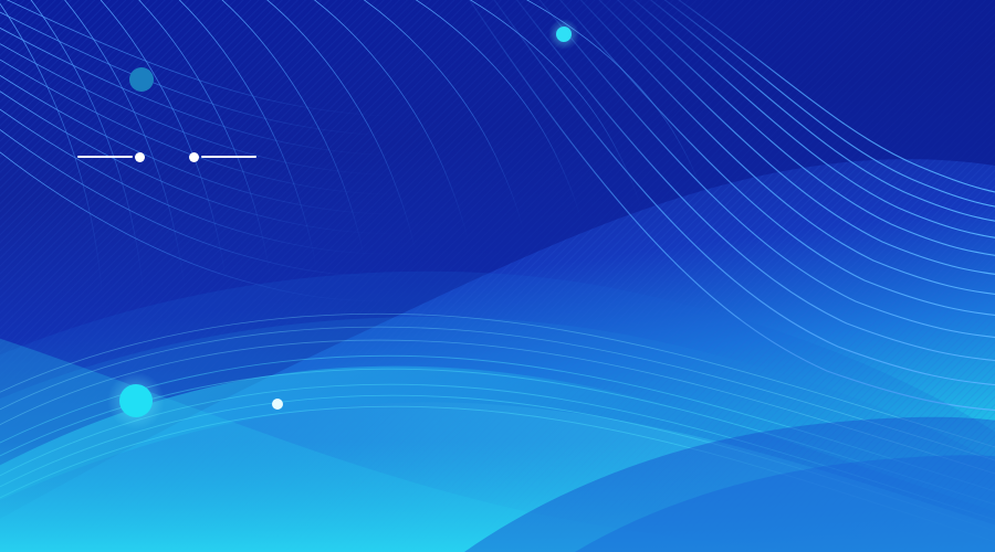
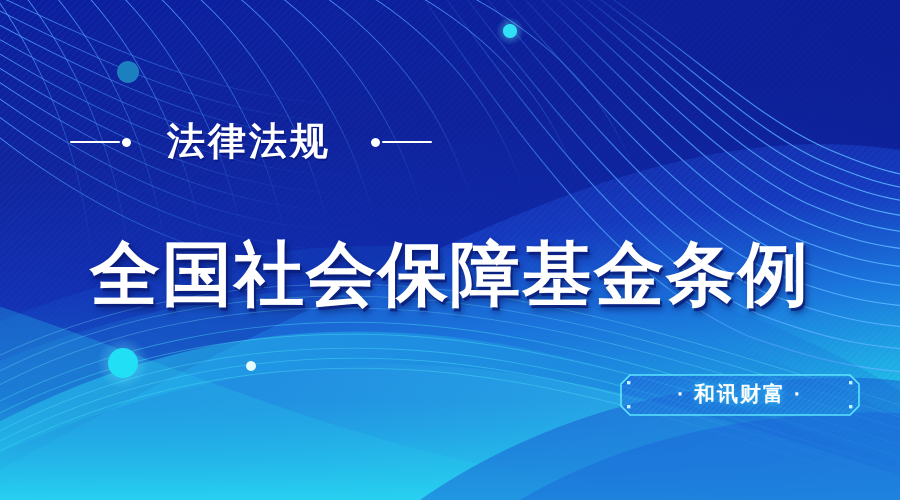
+ 法律法规
+ 全国社会保障基金条例
+ · 和讯财富 ·
